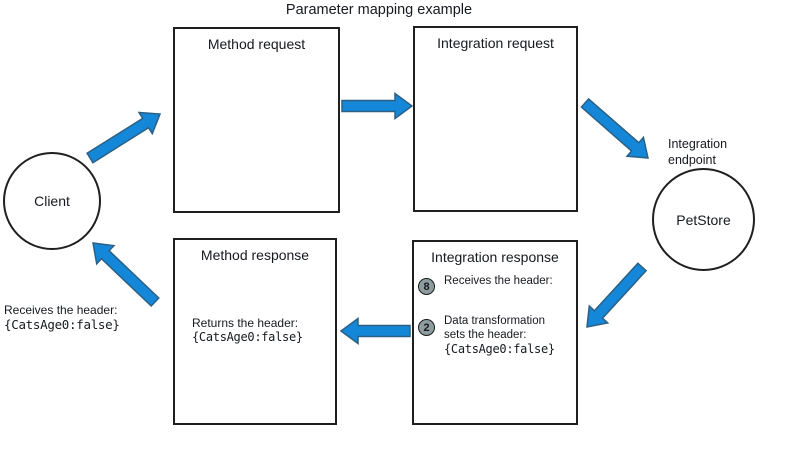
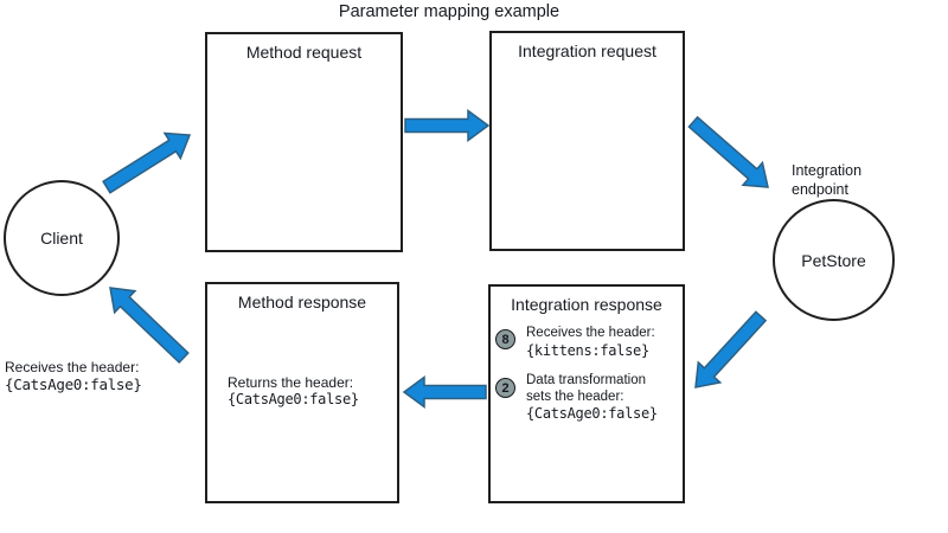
  Parameter mapping example
  Client
  Method request
  Integration request
  Integration
  endpoint
  PetStore
  Method response
  Returns the header:
  {CatsAge0:false}
  Integration response
  8
  Receives the header:
+ {kittens:false}
  2
  Data transformation
  sets the header:
  {CatsAge0:false}
  Receives the header:
  {CatsAge0:false}
